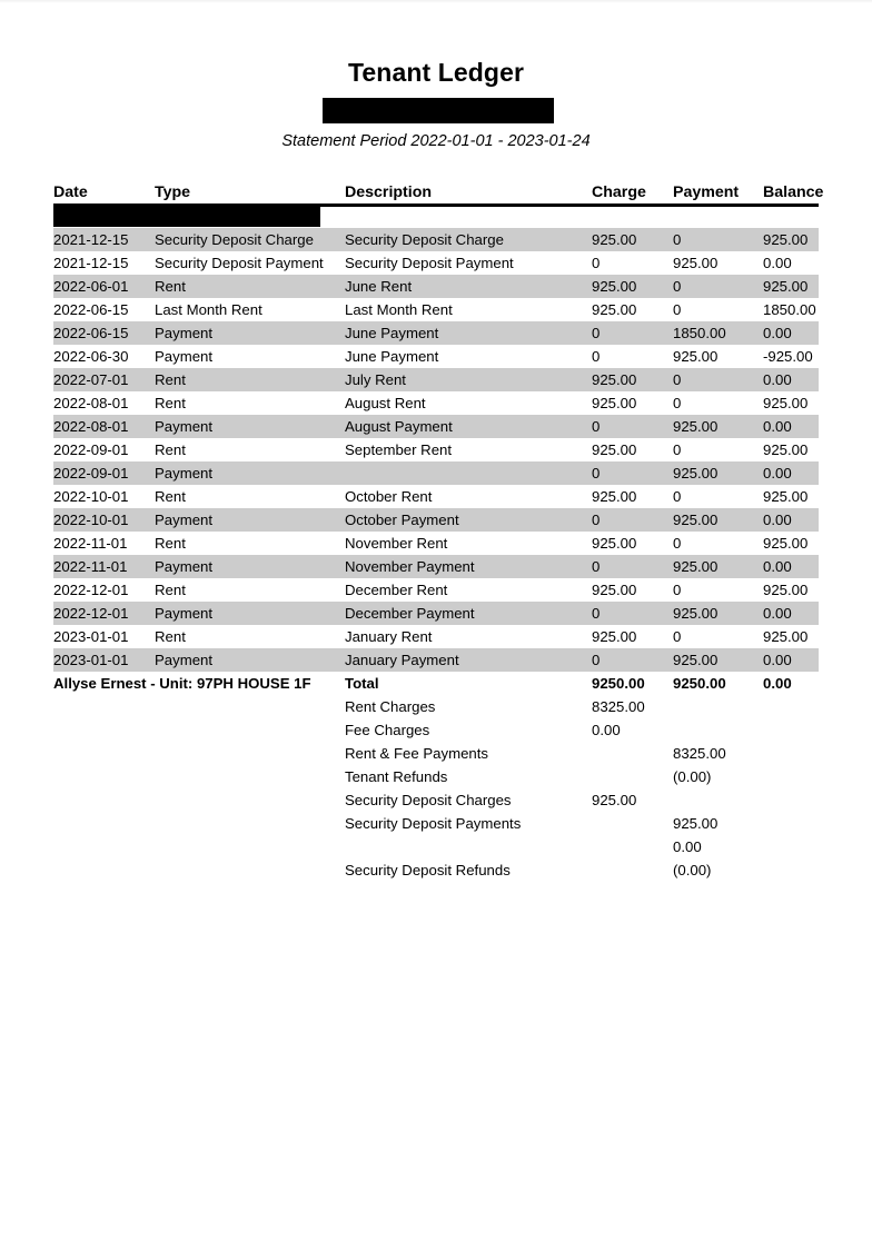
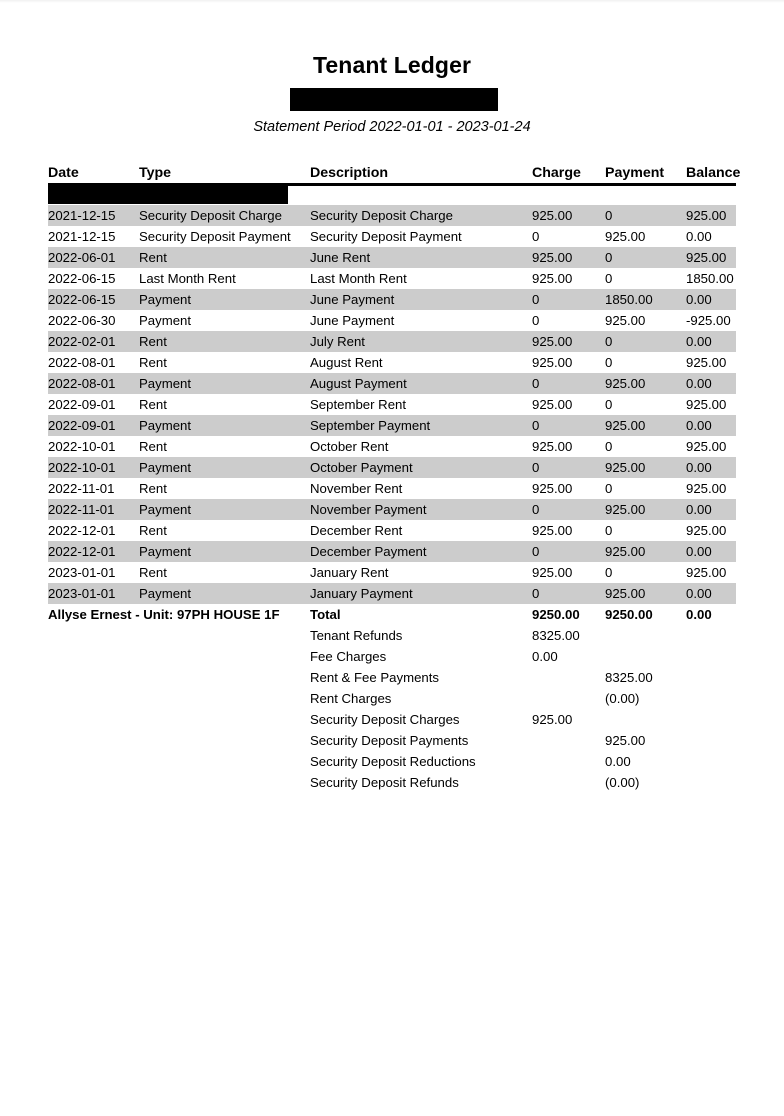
  Tenant Ledger
  Statement Period 2022-01-01 - 2023-01-24
  Date
  Type
  Description
  Charge
  Payment
  Balance
  2021-12-15
  Security Deposit Charge
  Security Deposit Charge
  925.00
  0
  925.00
  2021-12-15
  Security Deposit Payment
  Security Deposit Payment
  0
  925.00
  0.00
  2022-06-01
  Rent
  June Rent
  925.00
  0
  925.00
  2022-06-15
  Last Month Rent
  Last Month Rent
  925.00
  0
  1850.00
  2022-06-15
  Payment
  June Payment
  0
  1850.00
  0.00
  2022-06-30
  Payment
  June Payment
  0
  925.00
  -925.00
- 2022-07-01
+ 2022-02-01
  Rent
  July Rent
  925.00
  0
  0.00
  2022-08-01
  Rent
  August Rent
  925.00
  0
  925.00
  2022-08-01
  Payment
  August Payment
  0
  925.00
  0.00
  2022-09-01
  Rent
  September Rent
  925.00
  0
  925.00
  2022-09-01
  Payment
+ September Payment
  0
  925.00
  0.00
  2022-10-01
  Rent
  October Rent
  925.00
  0
  925.00
  2022-10-01
  Payment
  October Payment
  0
  925.00
  0.00
  2022-11-01
  Rent
  November Rent
  925.00
  0
  925.00
  2022-11-01
  Payment
  November Payment
  0
  925.00
  0.00
  2022-12-01
  Rent
  December Rent
  925.00
  0
  925.00
  2022-12-01
  Payment
  December Payment
  0
  925.00
  0.00
  2023-01-01
  Rent
  January Rent
  925.00
  0
  925.00
  2023-01-01
  Payment
  January Payment
  0
  925.00
  0.00
  Allyse Ernest - Unit: 97PH HOUSE 1F
  Total
  9250.00
  9250.00
  0.00
- Rent Charges
+ Tenant Refunds
  8325.00
  Fee Charges
  0.00
  Rent & Fee Payments
  8325.00
- Tenant Refunds
+ Rent Charges
  (0.00)
  Security Deposit Charges
  925.00
  Security Deposit Payments
  925.00
+ Security Deposit Reductions
  0.00
  Security Deposit Refunds
  (0.00)
